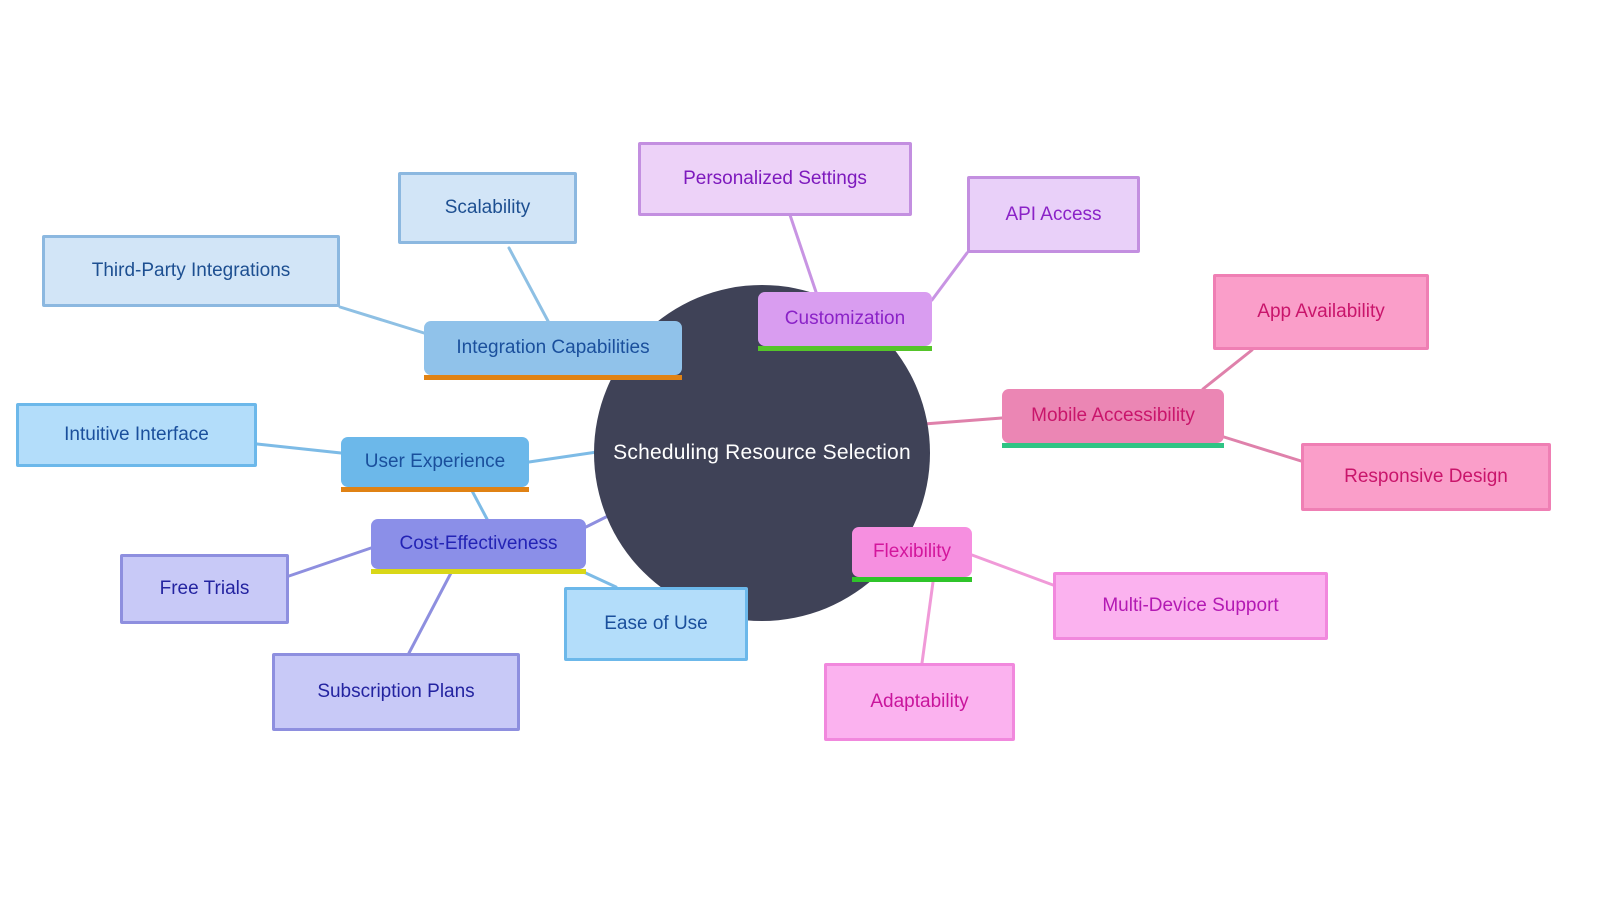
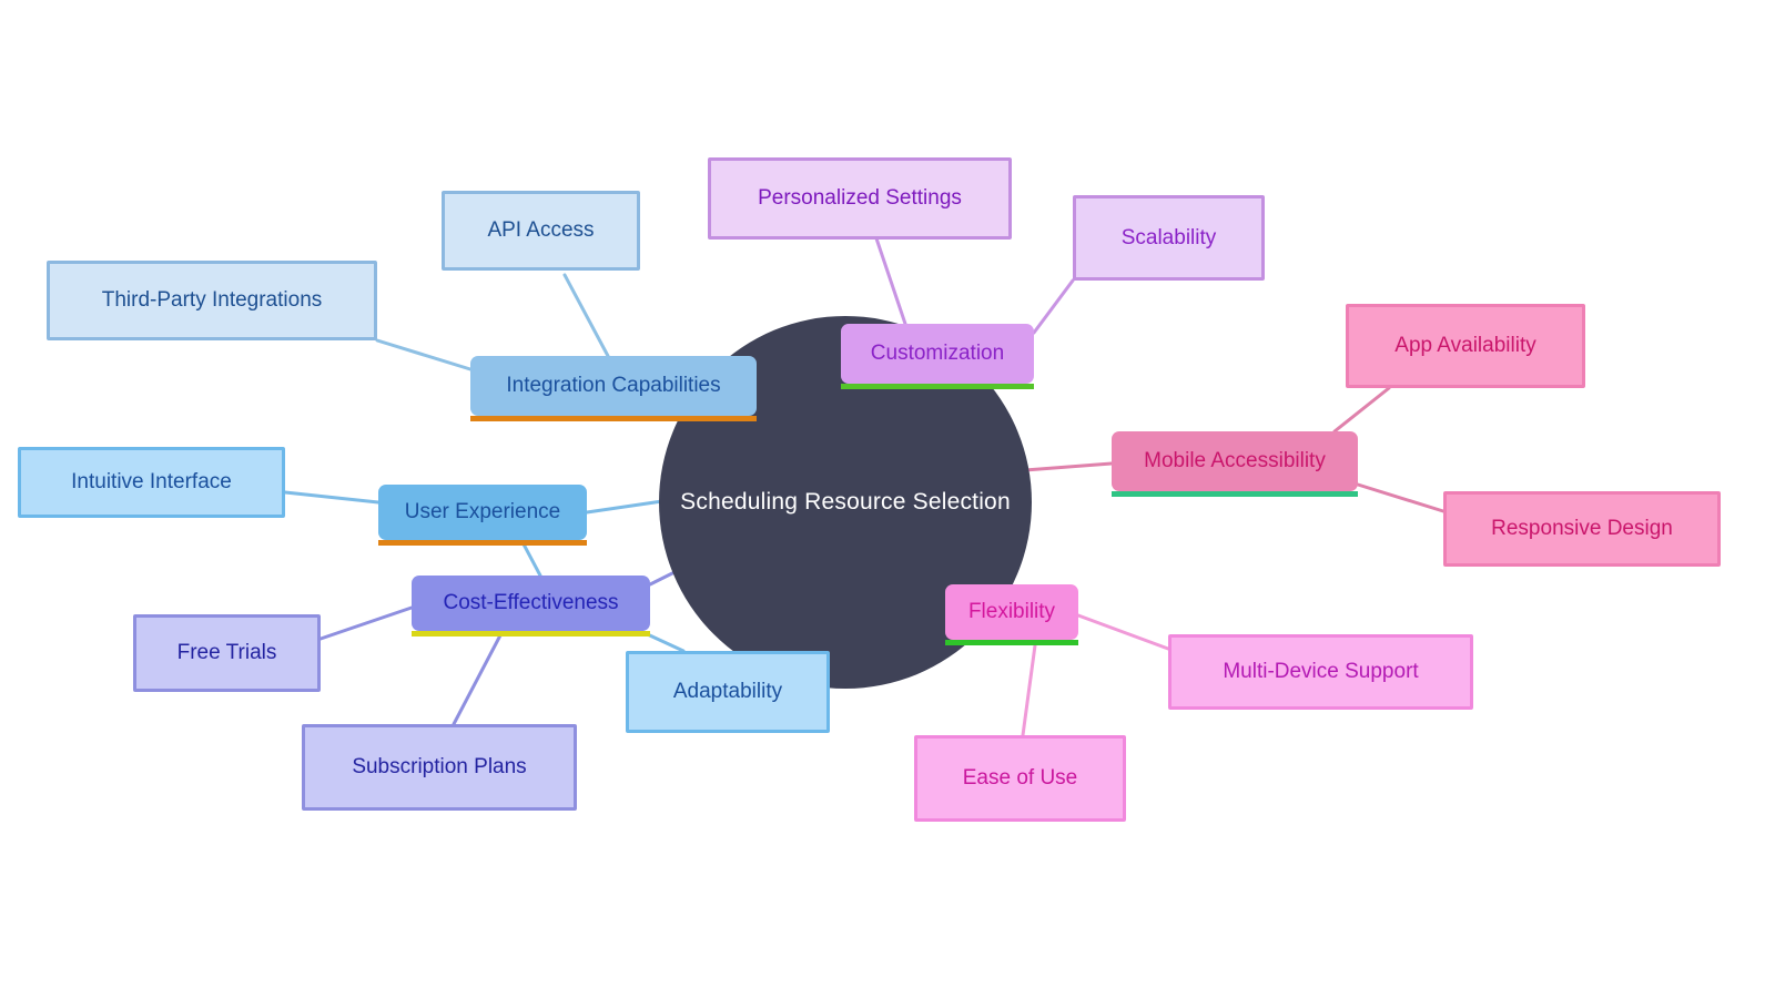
  Scheduling Resource Selection
  Third-Party Integrations
- Scalability
+ API Access
  Personalized Settings
- API Access
+ Scalability
  App Availability
  Responsive Design
  Multi-Device Support
- Adaptability
+ Ease of Use
  Free Trials
  Subscription Plans
  Intuitive Interface
- Ease of Use
+ Adaptability
  Integration Capabilities
  Customization
  Mobile Accessibility
  Flexibility
  Cost-Effectiveness
  User Experience
